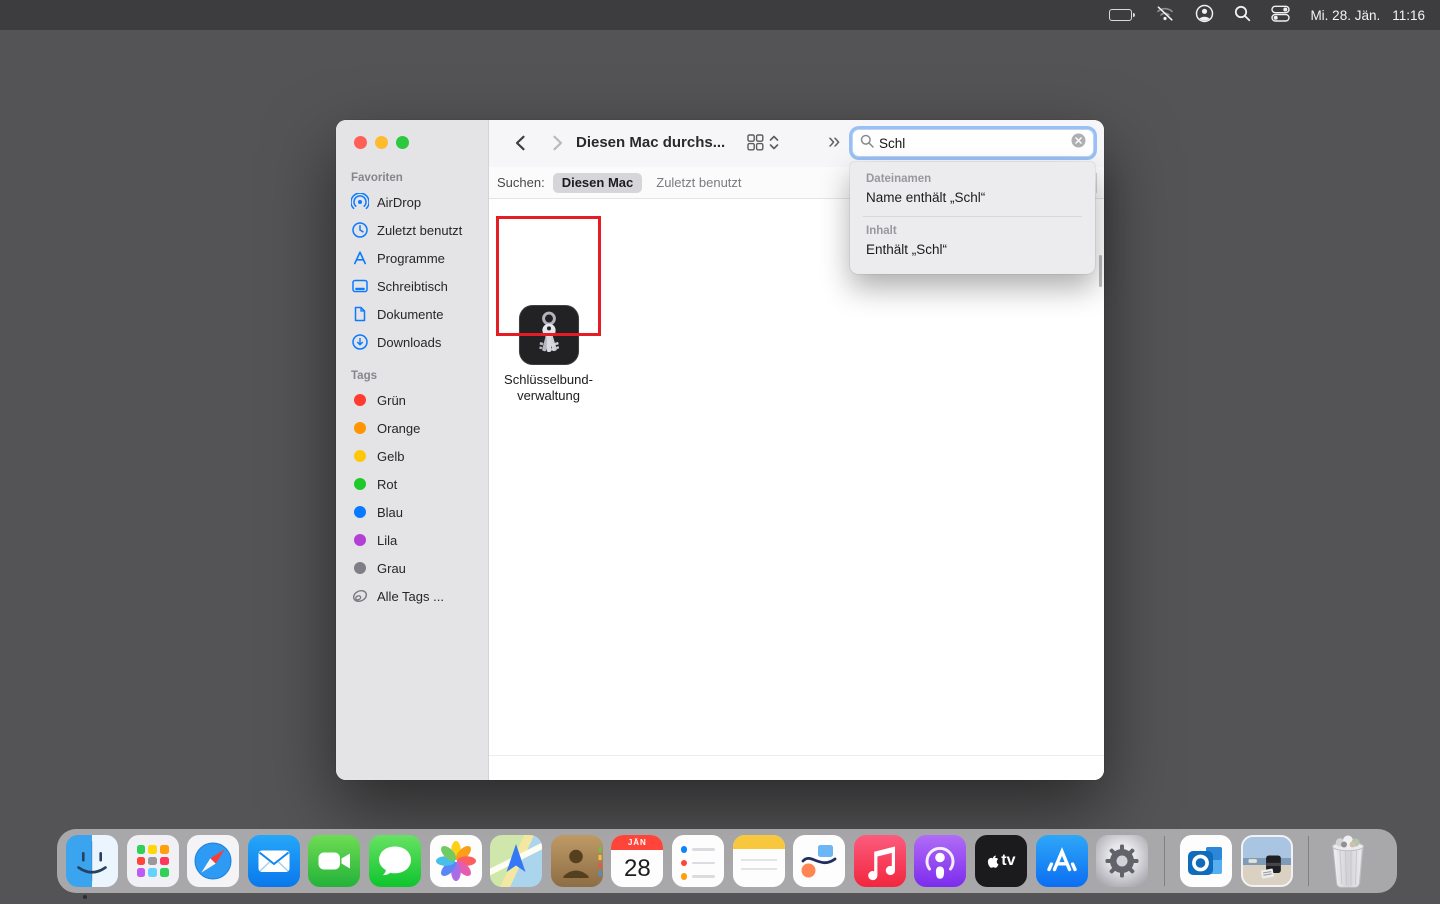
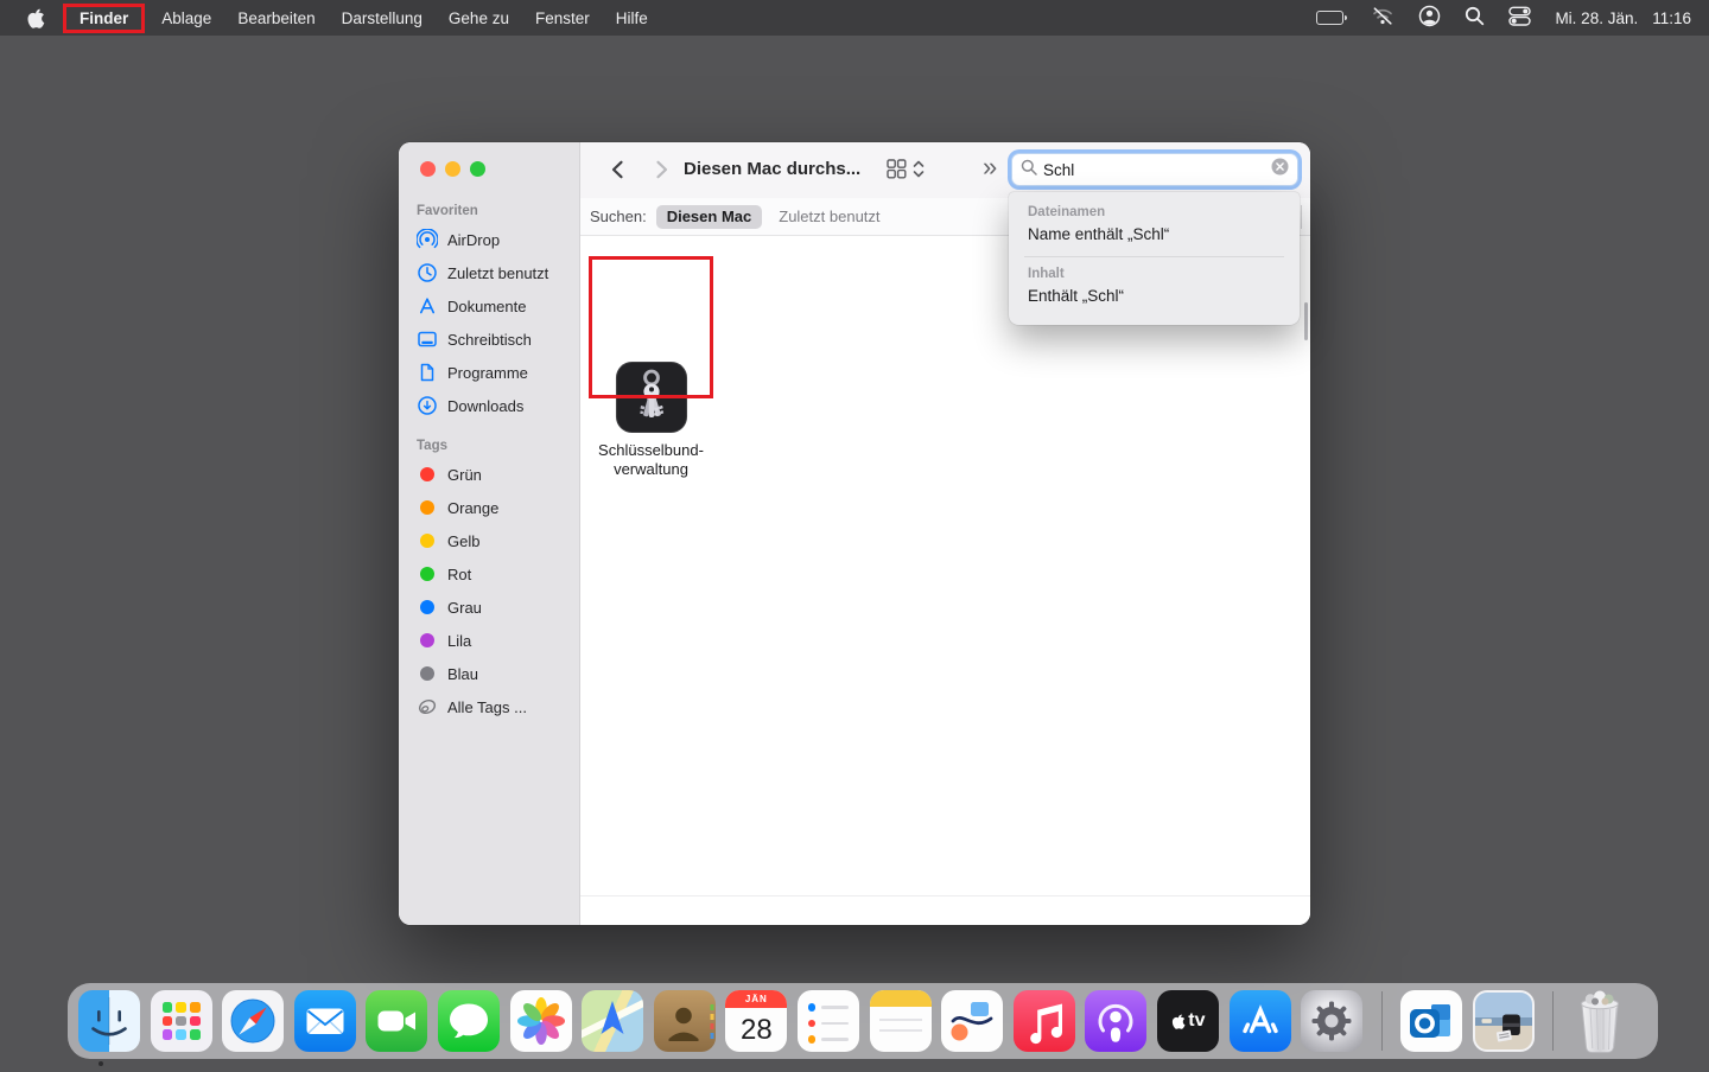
+ Finder
+ Ablage
+ Bearbeiten
+ Darstellung
+ Gehe zu
+ Fenster
+ Hilfe
  Mi. 28. Jän.
  11:16
  Favoriten
  AirDrop
  Zuletzt benutzt
- Programme
+ Dokumente
  Schreibtisch
- Dokumente
+ Programme
  Downloads
  Tags
  Grün
  Orange
  Gelb
  Rot
- Blau
+ Grau
  Lila
- Grau
+ Blau
  Alle Tags ...
  Diesen Mac durchs...
  »
  Schl
  Suchen:
  Diesen Mac
  Zuletzt benutzt
  Schlüsselbund-
  verwaltung
  Dateinamen
  Name enthält „Schl“
  Inhalt
  Enthält „Schl“
  JÄN
  28
  tv
